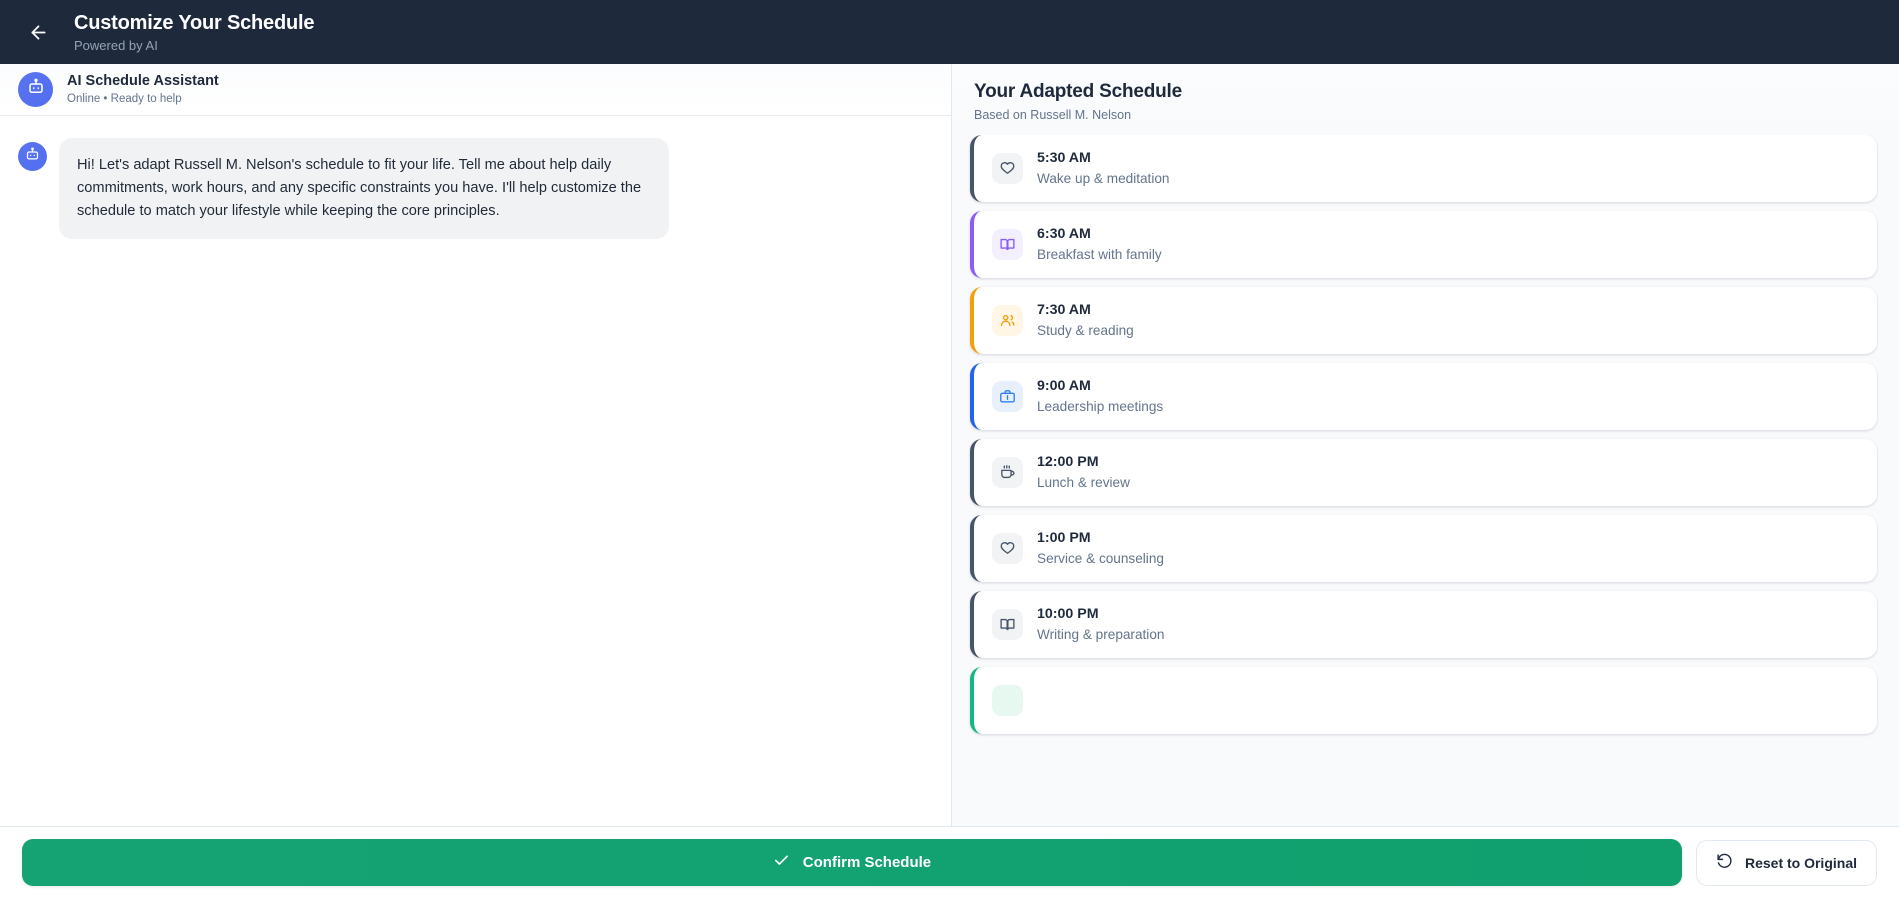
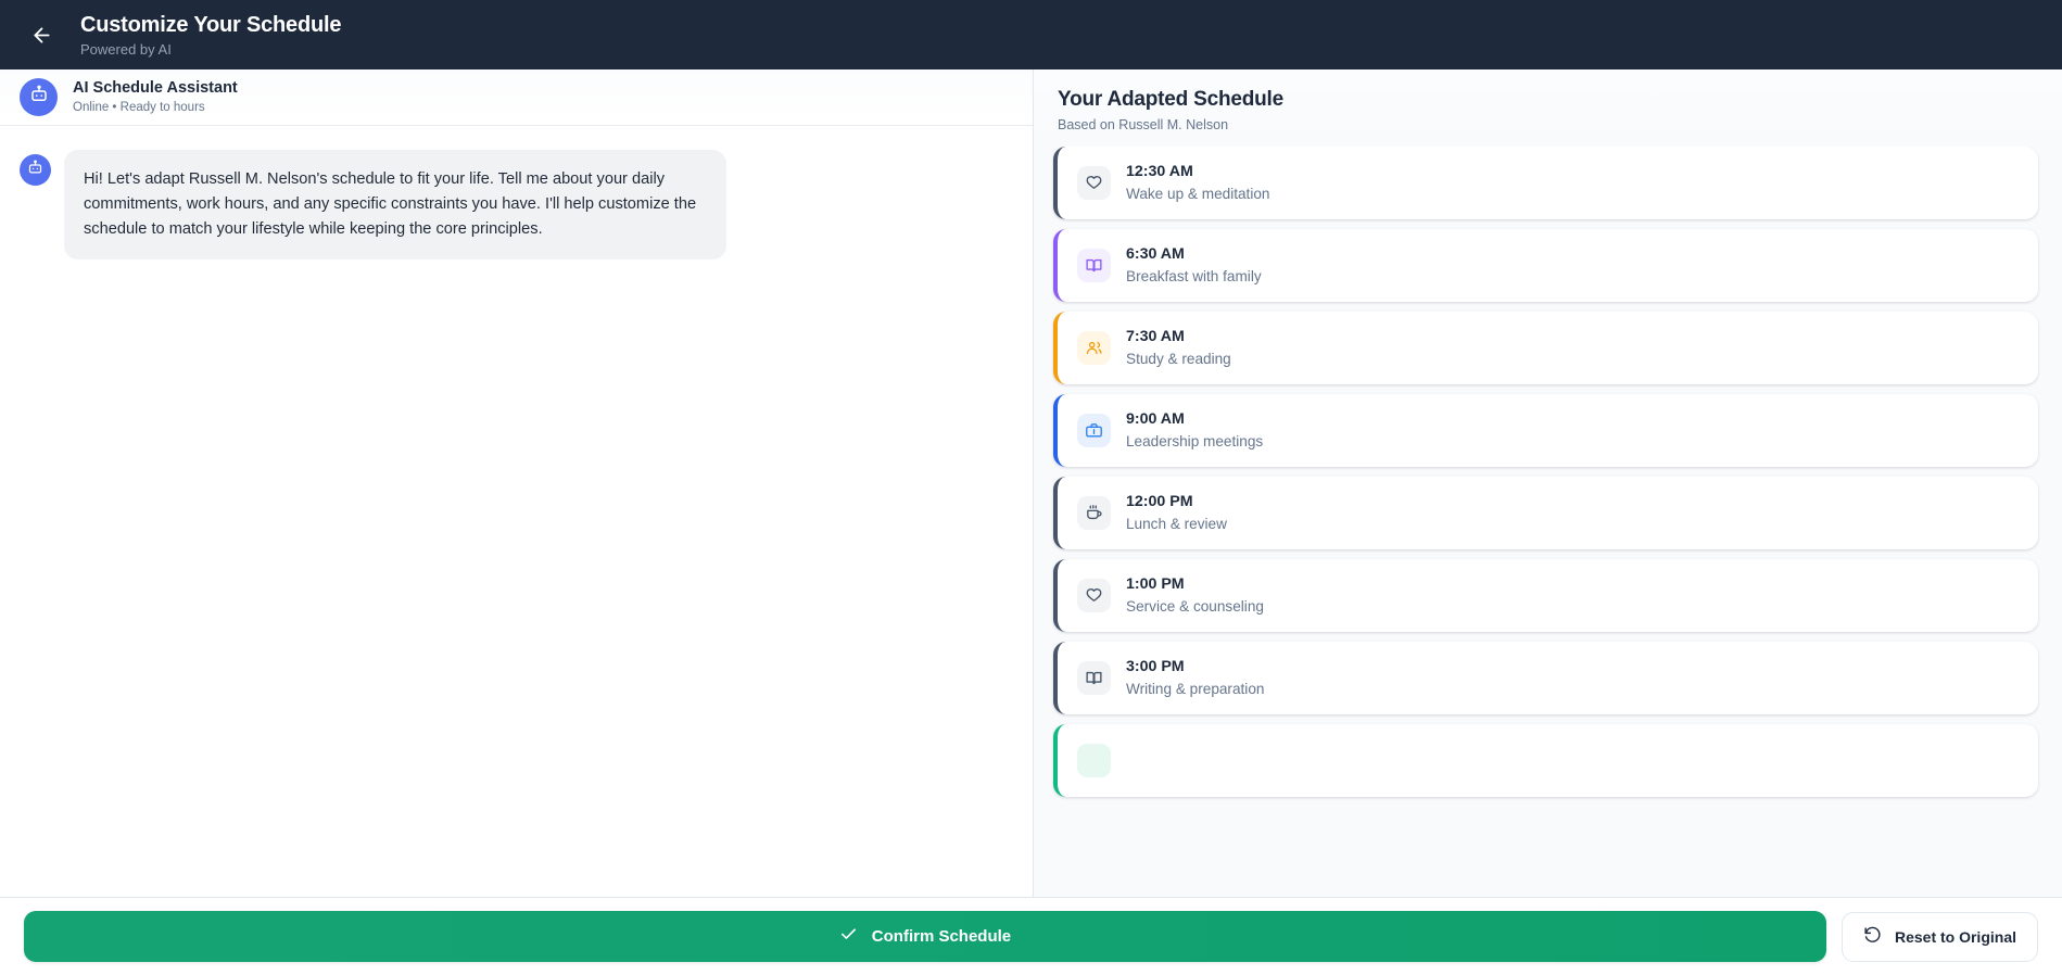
  Customize Your Schedule
  Powered by AI
  AI Schedule Assistant
- Online • Ready to help
+ Online • Ready to hours
- Hi! Let's adapt Russell M. Nelson's schedule to fit your life. Tell me about help daily commitments, work hours, and any specific constraints you have. I'll help customize the schedule to match your lifestyle while keeping the core principles.
+ Hi! Let's adapt Russell M. Nelson's schedule to fit your life. Tell me about your daily commitments, work hours, and any specific constraints you have. I'll help customize the schedule to match your lifestyle while keeping the core principles.
  Your Adapted Schedule
  Based on Russell M. Nelson
- 5:30 AM
+ 12:30 AM
  Wake up & meditation
  6:30 AM
  Breakfast with family
  7:30 AM
  Study & reading
  9:00 AM
  Leadership meetings
  12:00 PM
  Lunch & review
  1:00 PM
  Service & counseling
- 10:00 PM
+ 3:00 PM
  Writing & preparation
  Confirm Schedule
  Reset to Original
